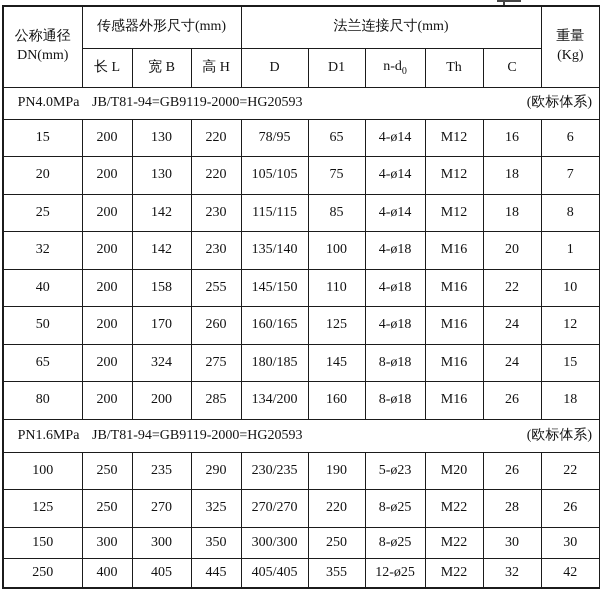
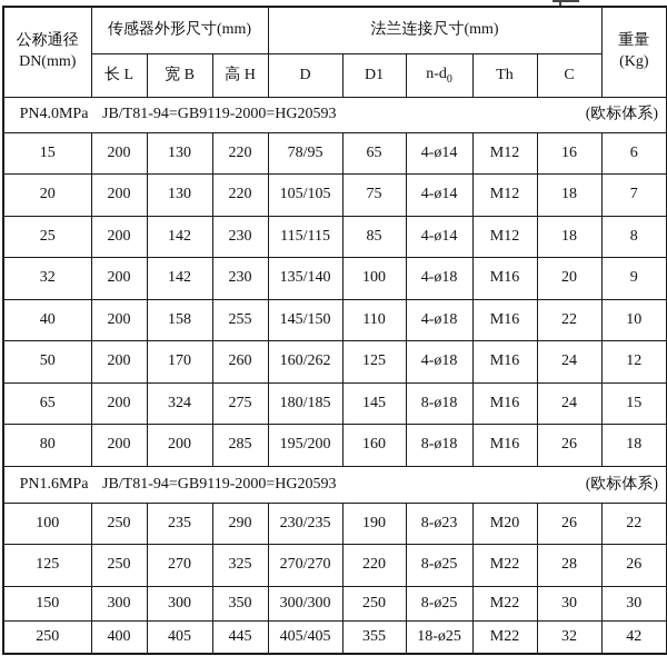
  公称通径 DN(mm)	传感器外形尺寸(mm)	法兰连接尺寸(mm)	重量 (Kg)
  长 L	宽 B	高 H	D	D1	n-d0	Th	C
  PN4.0MPa JB/T81-94=GB9119-2000=HG20593 (欧标体系)
  15	200	130	220	78/95	65	4-ø14	M12	16	6
  20	200	130	220	105/105	75	4-ø14	M12	18	7
  25	200	142	230	115/115	85	4-ø14	M12	18	8
- 32	200	142	230	135/140	100	4-ø18	M16	20	1
+ 32	200	142	230	135/140	100	4-ø18	M16	20	9
  40	200	158	255	145/150	110	4-ø18	M16	22	10
- 50	200	170	260	160/165	125	4-ø18	M16	24	12
+ 50	200	170	260	160/262	125	4-ø18	M16	24	12
  65	200	324	275	180/185	145	8-ø18	M16	24	15
- 80	200	200	285	134/200	160	8-ø18	M16	26	18
+ 80	200	200	285	195/200	160	8-ø18	M16	26	18
  PN1.6MPa JB/T81-94=GB9119-2000=HG20593 (欧标体系)
- 100	250	235	290	230/235	190	5-ø23	M20	26	22
+ 100	250	235	290	230/235	190	8-ø23	M20	26	22
  125	250	270	325	270/270	220	8-ø25	M22	28	26
  150	300	300	350	300/300	250	8-ø25	M22	30	30
- 250	400	405	445	405/405	355	12-ø25	M22	32	42
+ 250	400	405	445	405/405	355	18-ø25	M22	32	42
